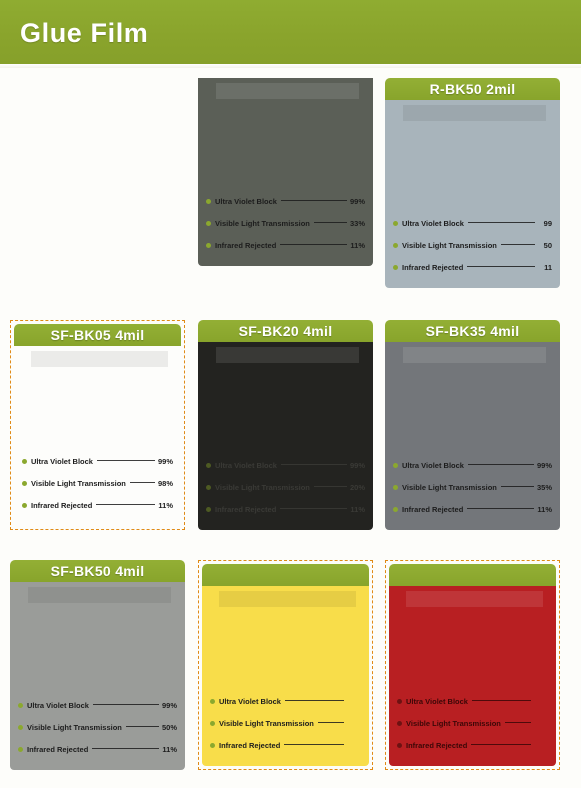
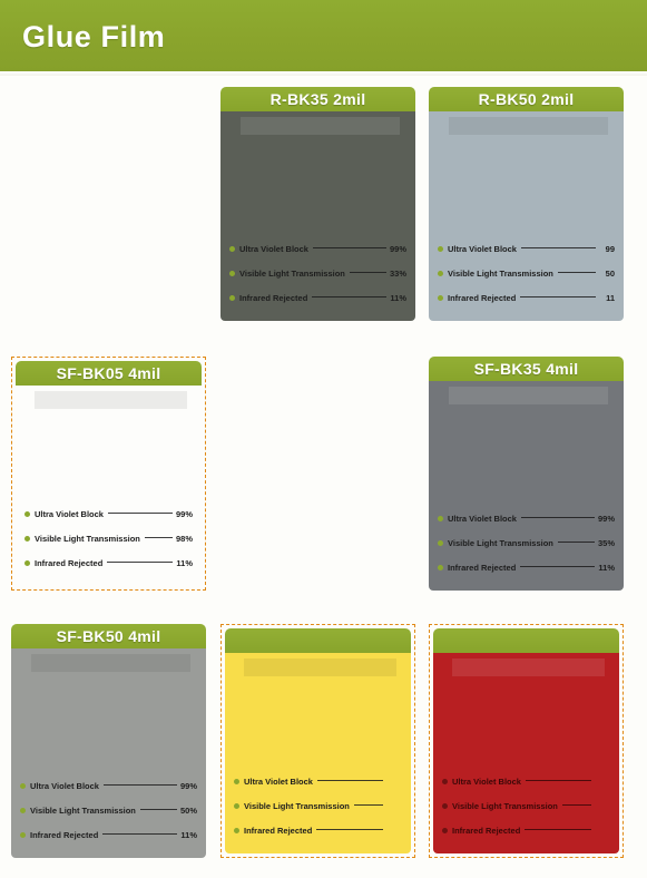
  Glue Film
+ R-BK35 2mil
  Ultra Violet Block
  99%
  Visible Light Transmission
  33%
  Infrared Rejected
  11%
  R-BK50 2mil
  Ultra Violet Block
  99
  Visible Light Transmission
  50
  Infrared Rejected
  11
  SF-BK05 4mil
  Ultra Violet Block
  99%
  Visible Light Transmission
  98%
  Infrared Rejected
  11%
- SF-BK20 4mil
  SF-BK35 4mil
  Ultra Violet Block
  99%
  Visible Light Transmission
  35%
  Infrared Rejected
  11%
  SF-BK50 4mil
  Ultra Violet Block
  99%
  Visible Light Transmission
  50%
  Infrared Rejected
  11%
  Ultra Violet Block
  Visible Light Transmission
  Infrared Rejected
  Ultra Violet Block
  Visible Light Transmission
  Infrared Rejected
